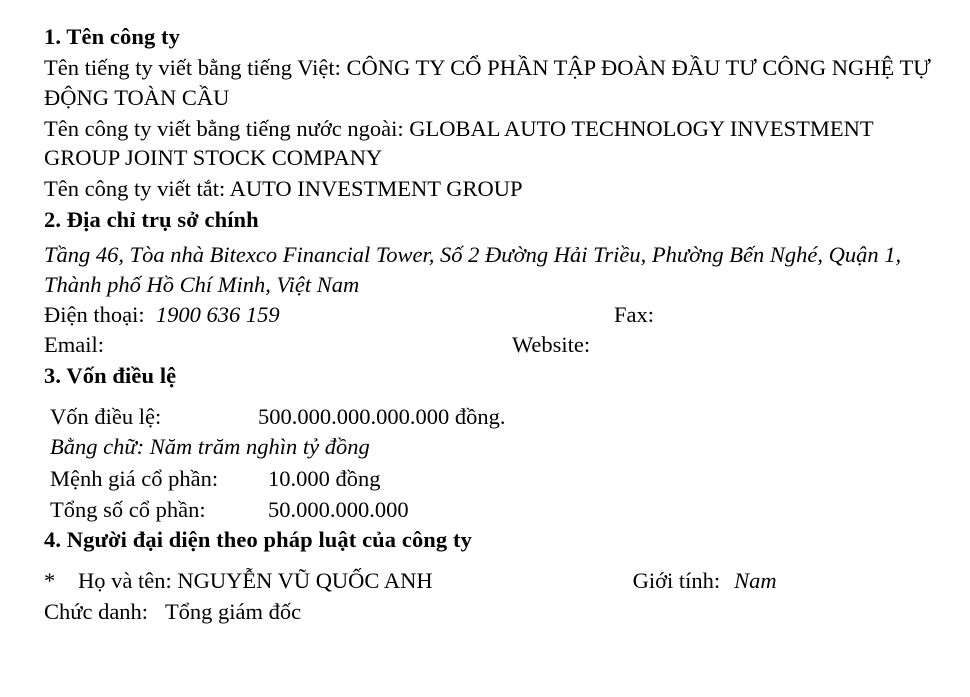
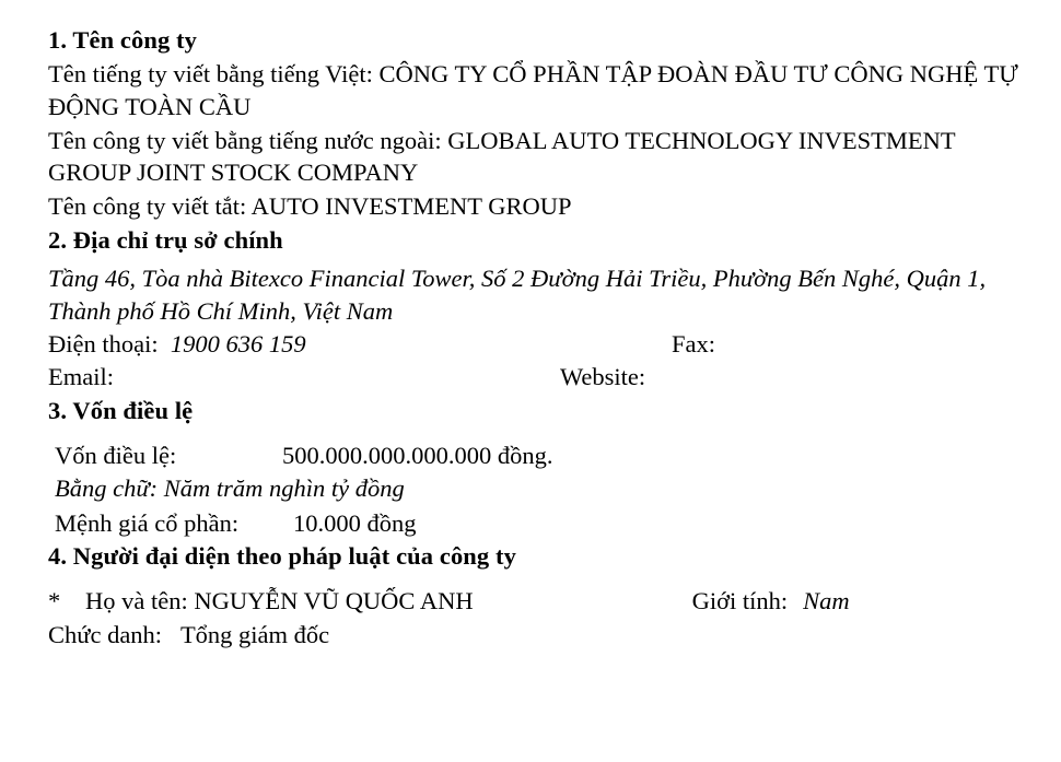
  1. Tên công ty
  Tên tiếng ty viết bằng tiếng Việt: CÔNG TY CỔ PHẦN TẬP ĐOÀN ĐẦU TƯ CÔNG NGHỆ TỰ ĐỘNG TOÀN CẦU
  Tên công ty viết bằng tiếng nước ngoài: GLOBAL AUTO TECHNOLOGY INVESTMENT GROUP JOINT STOCK COMPANY
  Tên công ty viết tắt: AUTO INVESTMENT GROUP
  2. Địa chỉ trụ sở chính
  Tầng 46, Tòa nhà Bitexco Financial Tower, Số 2 Đường Hải Triều, Phường Bến Nghé, Quận 1, Thành phố Hồ Chí Minh, Việt Nam
  Điện thoại: 1900 636 159
  Fax:
  Email:
  Website:
  3. Vốn điều lệ
  Vốn điều lệ:
  500.000.000.000.000 đồng.
  Bằng chữ: Năm trăm nghìn tỷ đồng
  Mệnh giá cổ phần:
  10.000 đồng
- Tổng số cổ phần:
- 50.000.000.000
  4. Người đại diện theo pháp luật của công ty
  *
  Họ và tên:
  NGUYỄN VŨ QUỐC ANH
  Giới tính:
  Nam
  Chức danh:
  Tổng giám đốc
